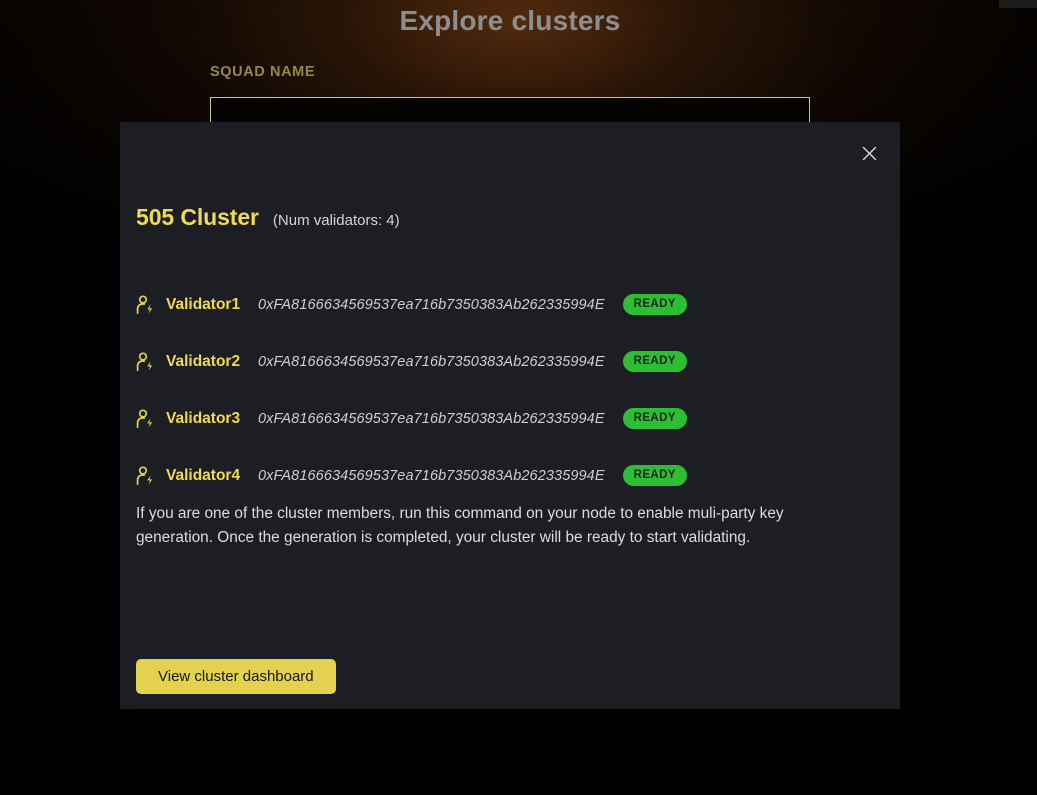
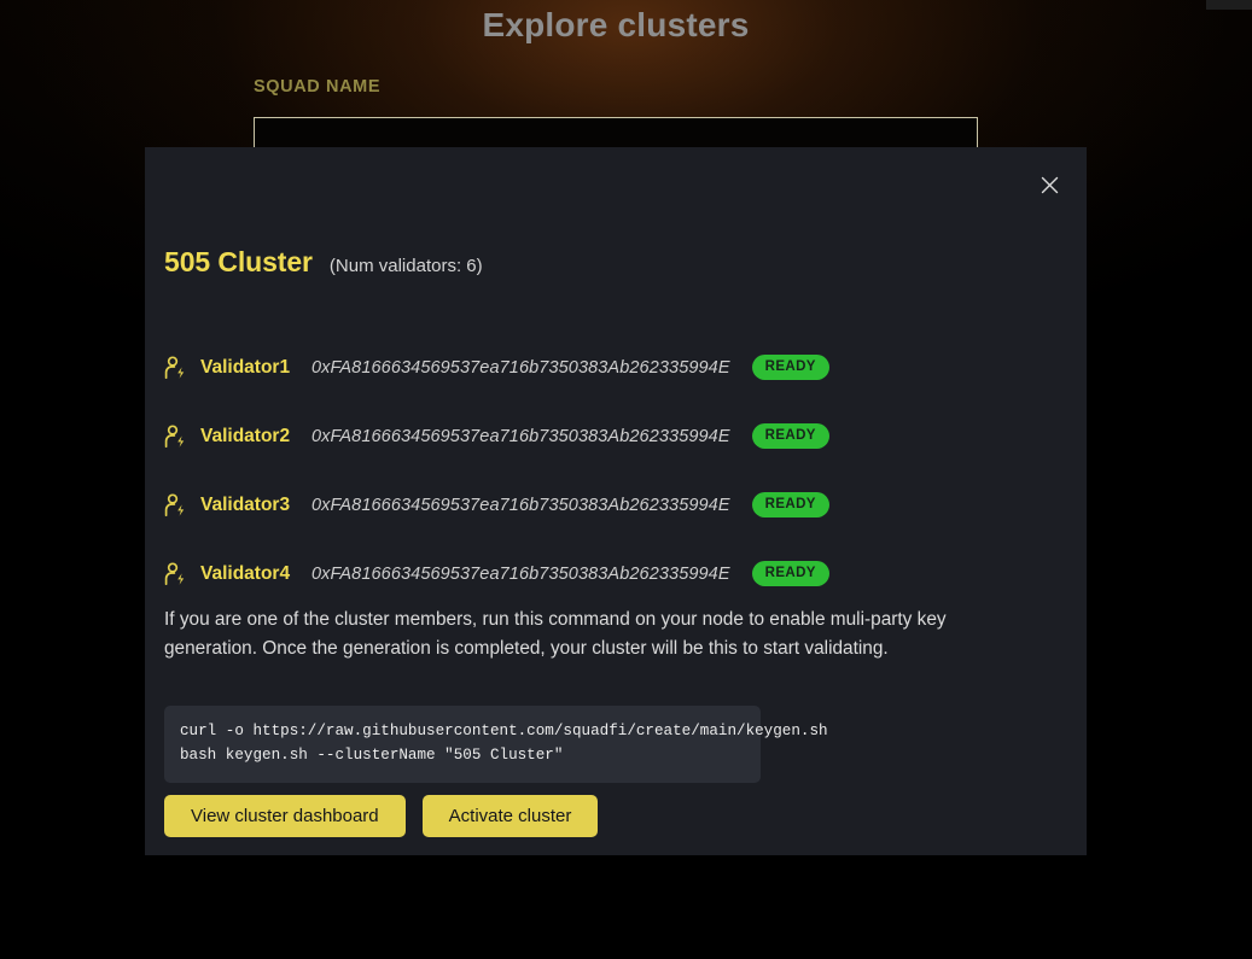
  Explore clusters
  SQUAD NAME
  505 Cluster
- (Num validators: 4)
+ (Num validators: 6)
  Validator1
  0xFA8166634569537ea716b7350383Ab262335994E
  READY
  Validator2
  0xFA8166634569537ea716b7350383Ab262335994E
  READY
  Validator3
  0xFA8166634569537ea716b7350383Ab262335994E
  READY
  Validator4
  0xFA8166634569537ea716b7350383Ab262335994E
  READY
- If you are one of the cluster members, run this command on your node to enable muli-party key generation. Once the generation is completed, your cluster will be ready to start validating.
+ If you are one of the cluster members, run this command on your node to enable muli-party key generation. Once the generation is completed, your cluster will be this to start validating.
+ curl -o https://raw.githubusercontent.com/squadfi/create/main/keygen.sh
+ bash keygen.sh --clusterName "505 Cluster"
  View cluster dashboard
+ Activate cluster
